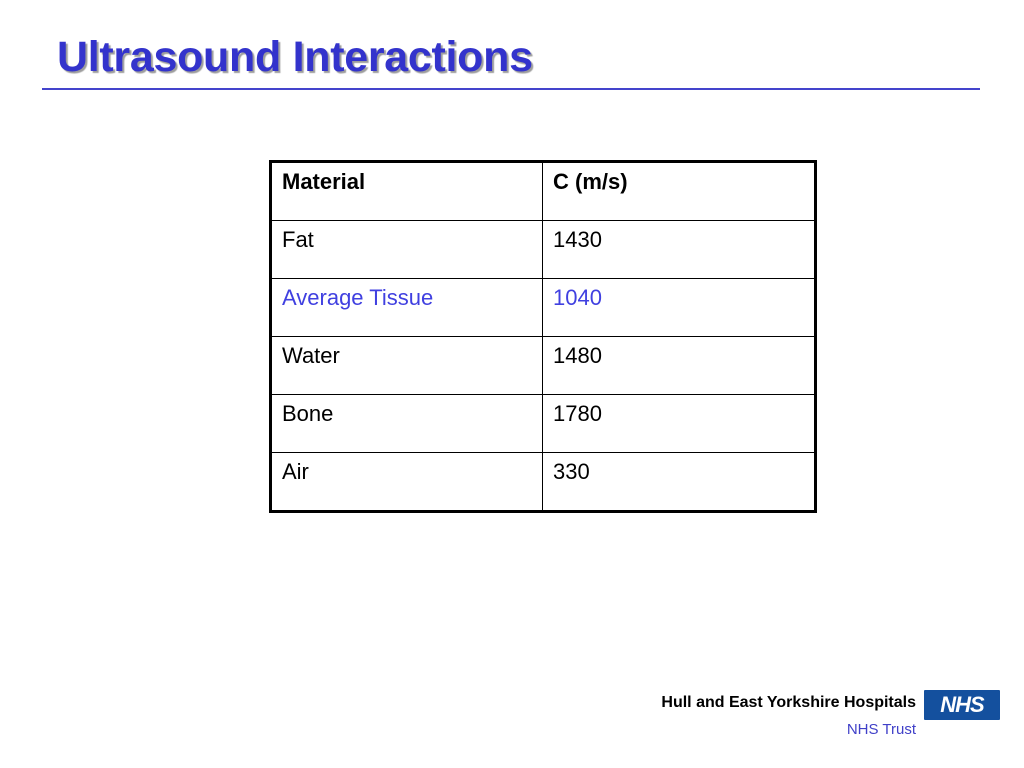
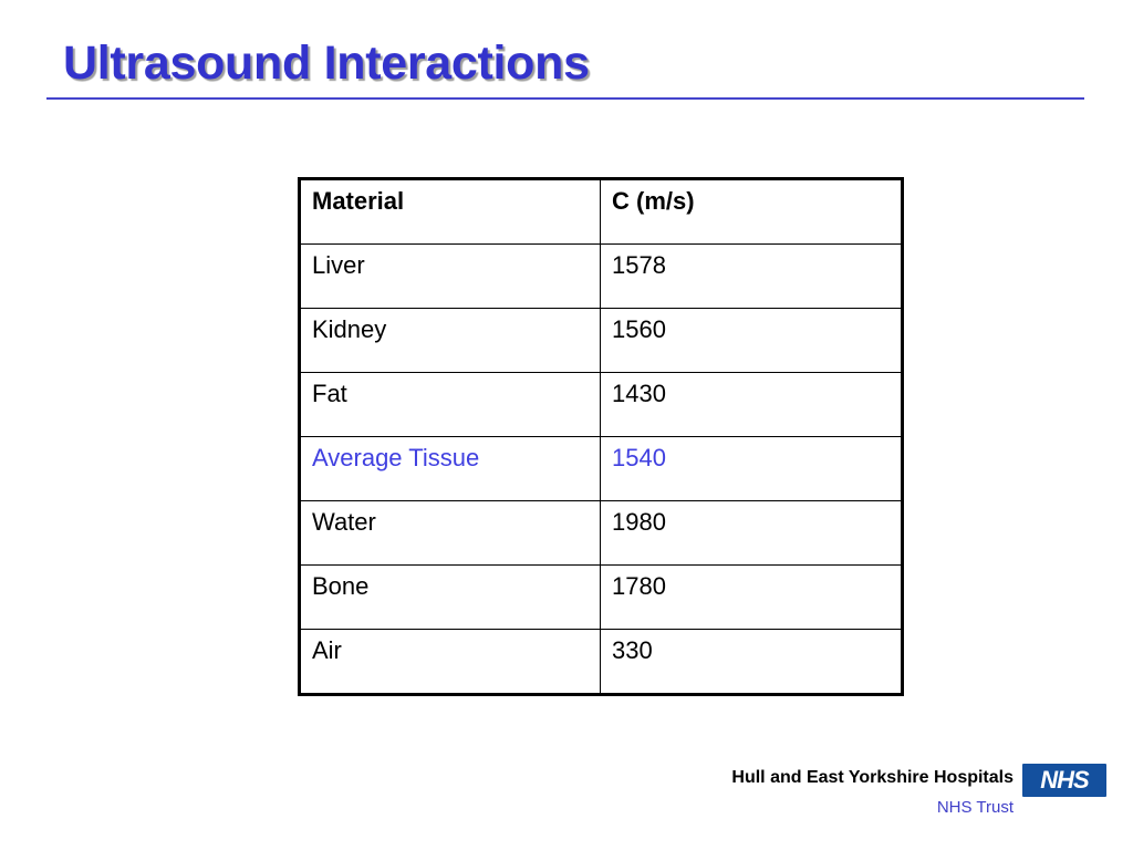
  Ultrasound Interactions
  Material	C (m/s)
+ Liver	1578
+ Kidney	1560
  Fat	1430
- Average Tissue	1040
+ Average Tissue	1540
- Water	1480
+ Water	1980
  Bone	1780
  Air	330
  Hull and East Yorkshire Hospitals
  NHS
  NHS Trust
